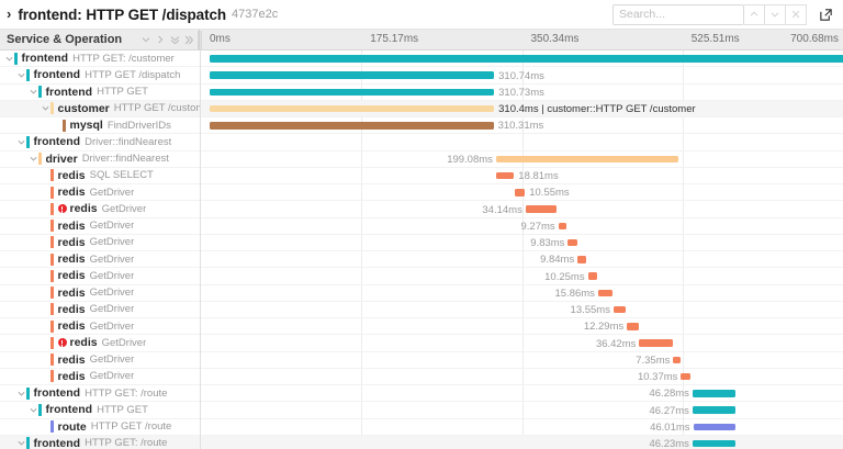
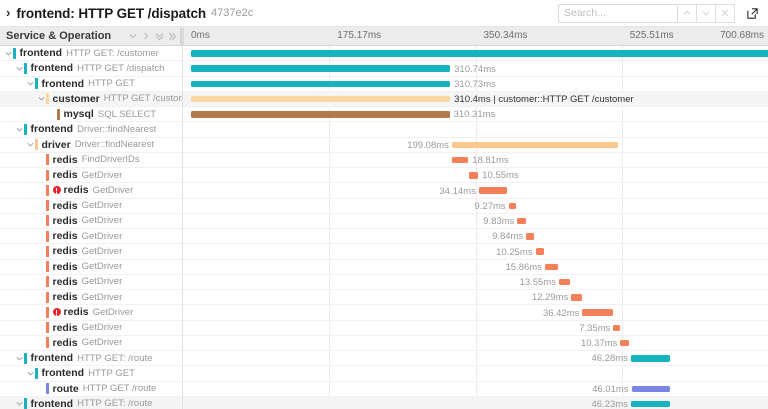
  ›
  frontend: HTTP GET /dispatch
  4737e2c
  Search...
  Service & Operation
  0ms
  175.17ms
  350.34ms
  525.51ms
  700.68ms
  frontend
  HTTP GET: /customer
  frontend
  HTTP GET /dispatch
  310.74ms
  frontend
  HTTP GET
  310.73ms
  customer
  HTTP GET /custo
  310.4ms | customer::HTTP GET /customer
  mysql
- FindDriverIDs
+ SQL SELECT
  310.31ms
  frontend
  Driver::findNearest
  driver
  Driver::findNearest
  199.08ms
  redis
- SQL SELECT
+ FindDriverIDs
  18.81ms
  redis
  GetDriver
  10.55ms
  redis
  GetDriver
  34.14ms
  redis
  GetDriver
  9.27ms
  redis
  GetDriver
  9.83ms
  redis
  GetDriver
  9.84ms
  redis
  GetDriver
  10.25ms
  redis
  GetDriver
  15.86ms
  redis
  GetDriver
  13.55ms
  redis
  GetDriver
  12.29ms
  redis
  GetDriver
  36.42ms
  redis
  GetDriver
  7.35ms
  redis
  GetDriver
  10.37ms
  frontend
  HTTP GET: /route
  46.28ms
  frontend
  HTTP GET
- 46.27ms
  route
  HTTP GET /route
  46.01ms
  frontend
  HTTP GET: /route
  46.23ms
